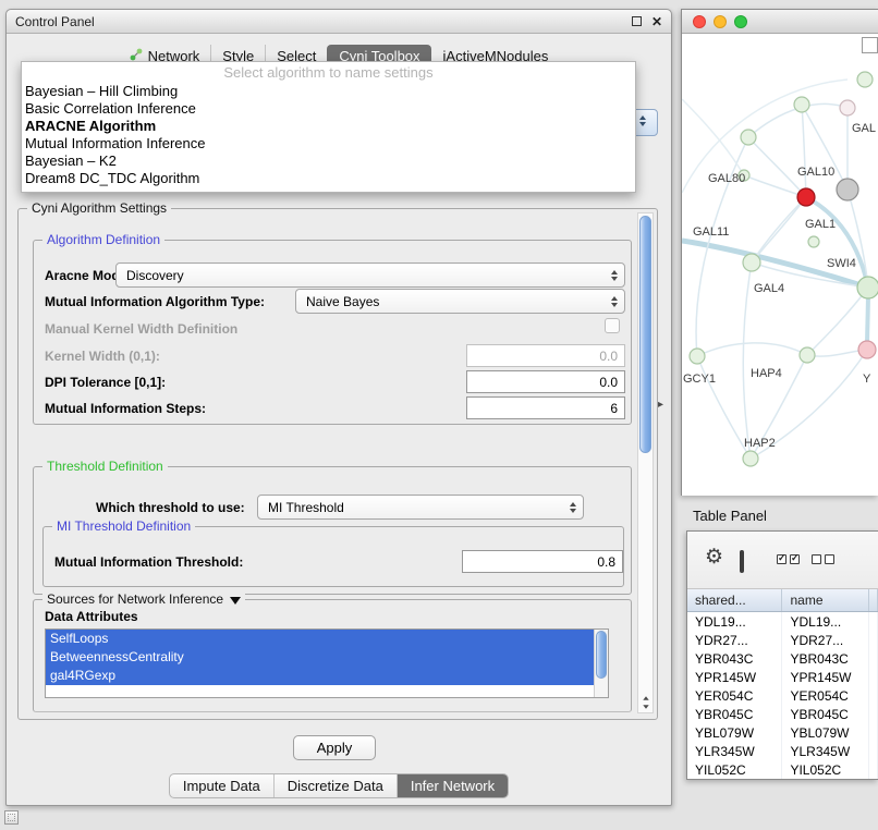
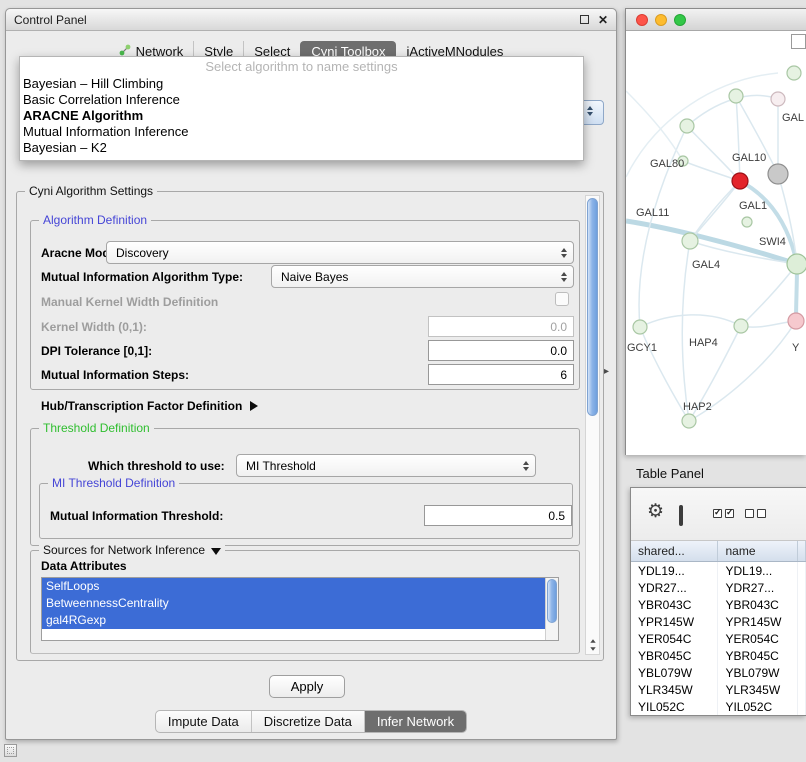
  Control Panel
  ✕
  Network
  Style
  Select
  Cyni Toolbox
  jActiveMNodules
  Select algorithm to name settings
  Bayesian – Hill Climbing
  Basic Correlation Inference
  ARACNE Algorithm
  Mutual Information Inference
  Bayesian – K2
- Dream8 DC_TDC Algorithm
  Cyni Algorithm Settings
  Algorithm Definition
  Aracne Mo
  Discovery
  Mutual Information Algorithm Type:
  Naive Bayes
  Manual Kernel Width Definition
  Kernel Width (0,1):
  0.0
  DPI Tolerance [0,1]:
  0.0
  Mutual Information Steps:
  6
+ Hub/Transcription Factor Definition
  Threshold Definition
  Which threshold to use:
  MI Threshold
  MI Threshold Definition
  Mutual Information Threshold:
- 0.8
+ 0.5
  Sources for Network Inference
  Data Attributes
  SelfLoops
  BetweennessCentrality
  gal4RGexp
  Apply
  Impute Data
  Discretize Data
  Infer Network
  ▸
  GAL80
  GAL10
  GAL
  GAL11
  GAL1
  SWI4
  GAL4
  GCY1
  HAP4
  Y
  HAP2
  Table Panel
  ⚙
  shared...
  name
  YDL19...
  YDL19...
  YDR27...
  YDR27...
  YBR043C
  YBR043C
  YPR145W
  YPR145W
  YER054C
  YER054C
  YBR045C
  YBR045C
  YBL079W
  YBL079W
  YLR345W
  YLR345W
  YIL052C
  YIL052C
